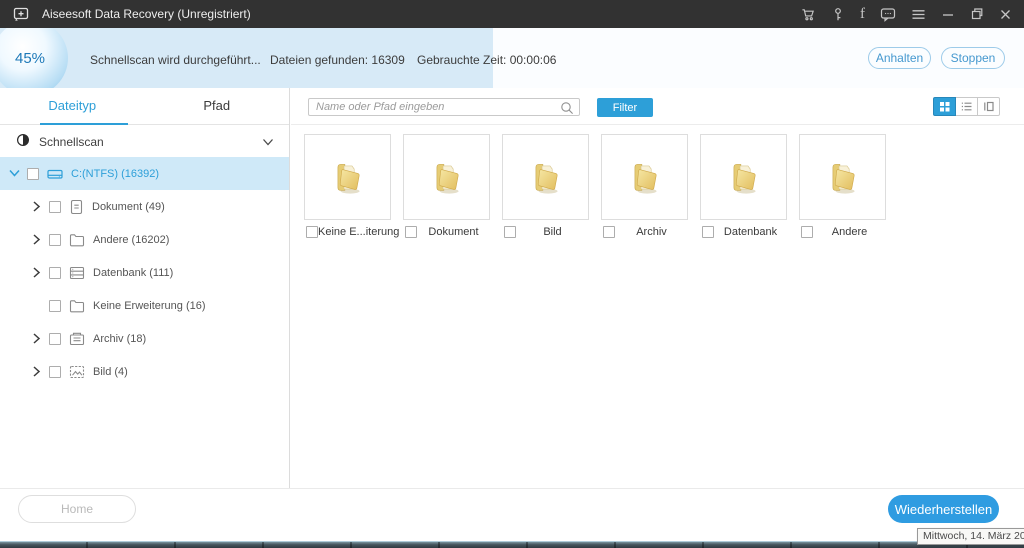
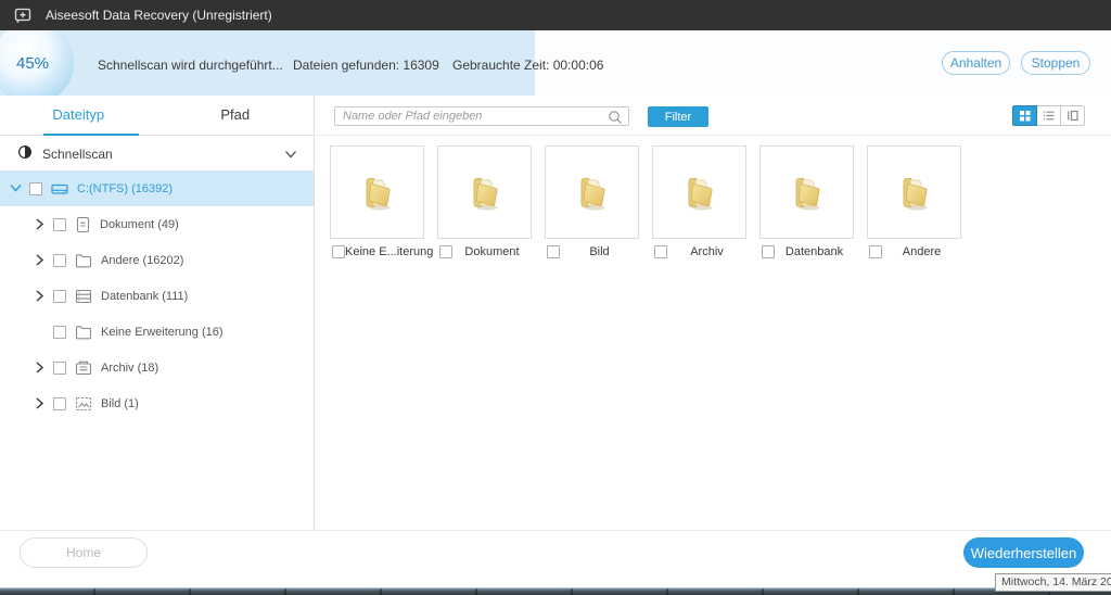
  Aiseesoft Data Recovery (Unregistriert)
- f
  45%
  Schnellscan wird durchgeführt...
  Dateien gefunden: 16309
  Gebrauchte Zeit: 00:00:06
  Anhalten
  Stoppen
  Dateityp
  Pfad
  Schnellscan
  C:(NTFS) (16392)
  Dokument (49)
  Andere (16202)
  Datenbank (111)
  Keine Erweiterung (16)
  Archiv (18)
- Bild (4)
+ Bild (1)
  Name oder Pfad eingeben
  Filter
  Keine E...iterung
  Dokument
  Bild
  Archiv
  Datenbank
  Andere
  Home
  Wiederherstellen
  Mittwoch, 14. März 20
